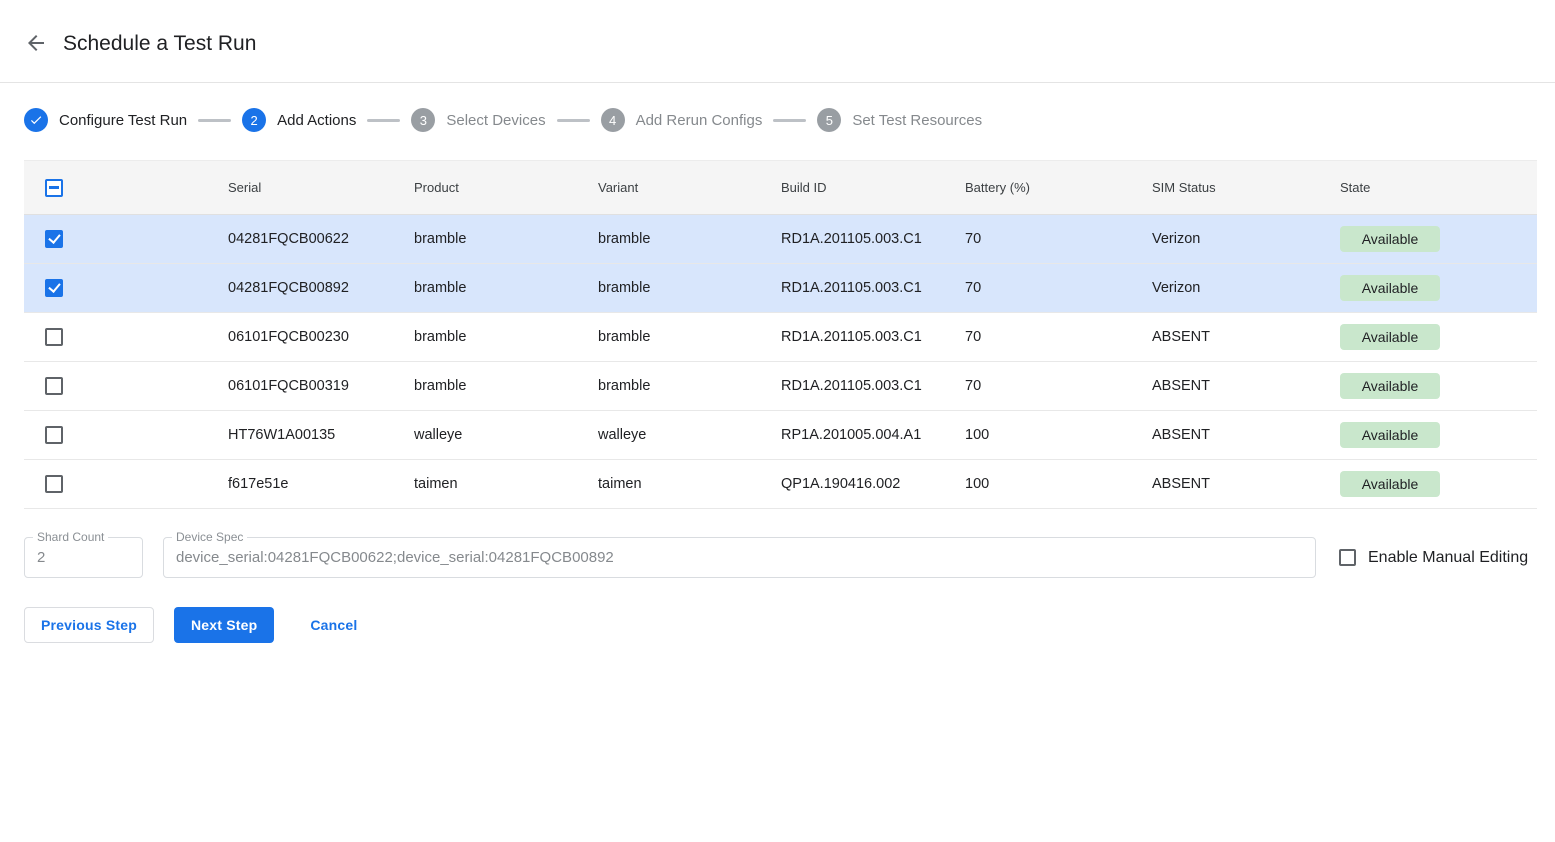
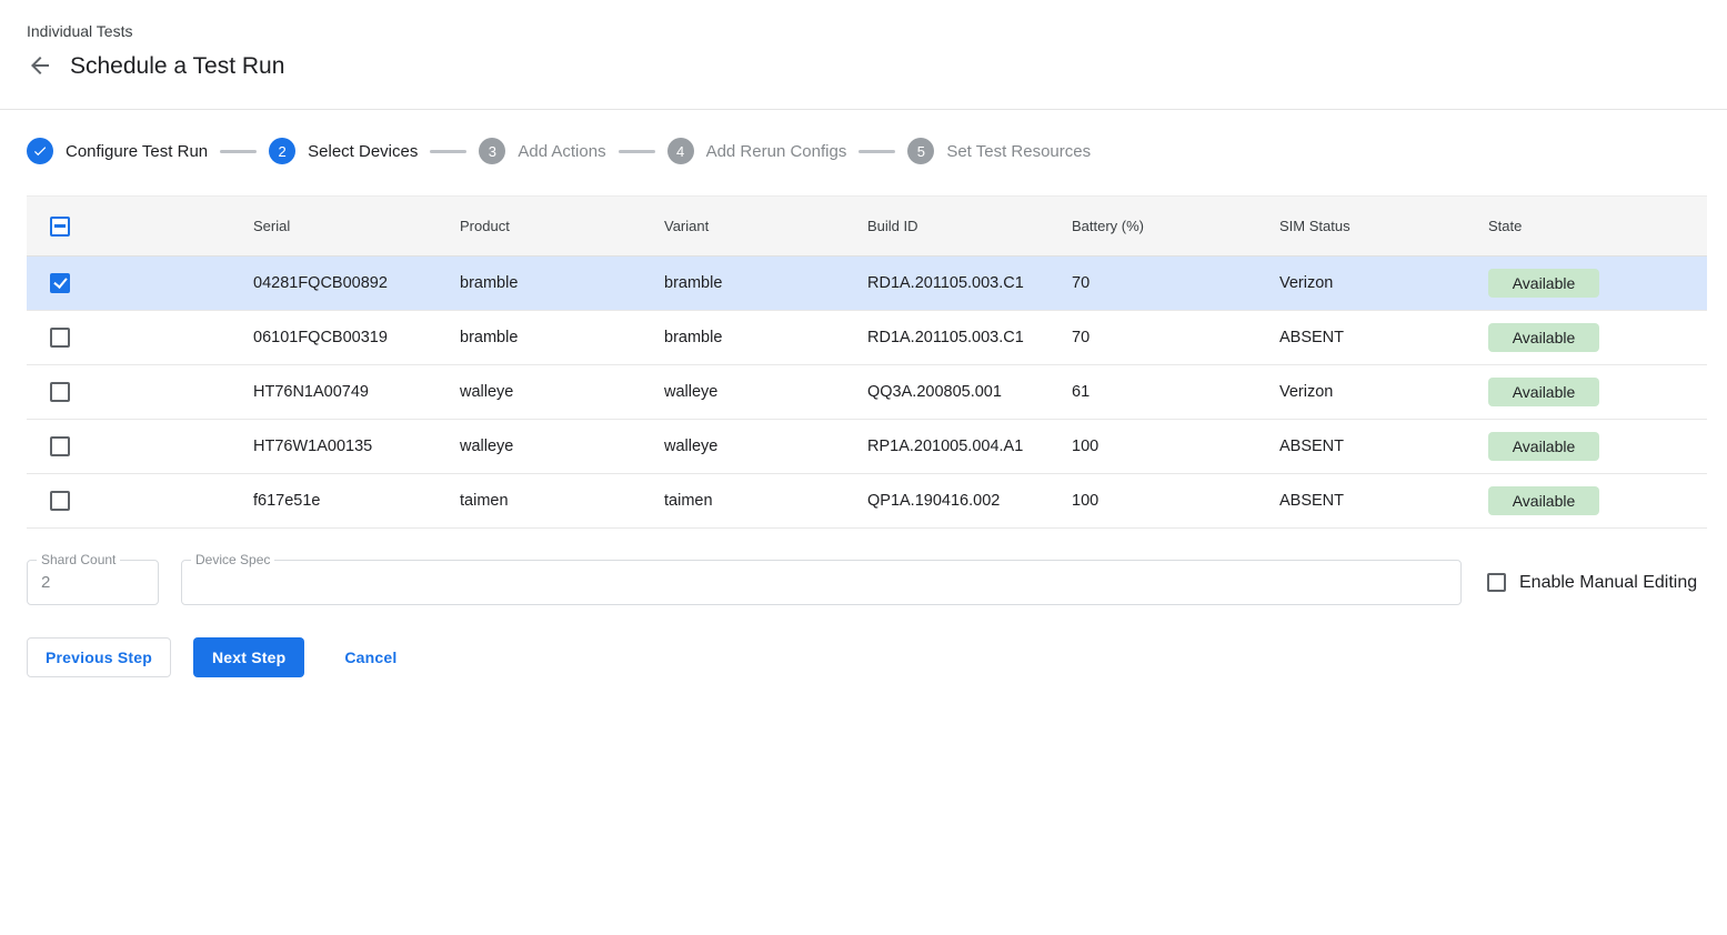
+ Individual Tests
  Schedule a Test Run
  Configure Test Run
  2
- Add Actions
+ Select Devices
  3
- Select Devices
+ Add Actions
  4
  Add Rerun Configs
  5
  Set Test Resources
  	Serial	Product	Variant	Build ID	Battery (%)	SIM Status	State
- 	04281FQCB00622	bramble	bramble	RD1A.201105.003.C1	70	Verizon	Available
  	04281FQCB00892	bramble	bramble	RD1A.201105.003.C1	70	Verizon	Available
- 	06101FQCB00230	bramble	bramble	RD1A.201105.003.C1	70	ABSENT	Available
  	06101FQCB00319	bramble	bramble	RD1A.201105.003.C1	70	ABSENT	Available
+ 	HT76N1A00749	walleye	walleye	QQ3A.200805.001	61	Verizon	Available
  	HT76W1A00135	walleye	walleye	RP1A.201005.004.A1	100	ABSENT	Available
  	f617e51e	taimen	taimen	QP1A.190416.002	100	ABSENT	Available
  Shard Count
  2
  Device Spec
- device_serial:04281FQCB00622;device_serial:04281FQCB00892
  Enable Manual Editing
  Previous Step
  Next Step
  Cancel
